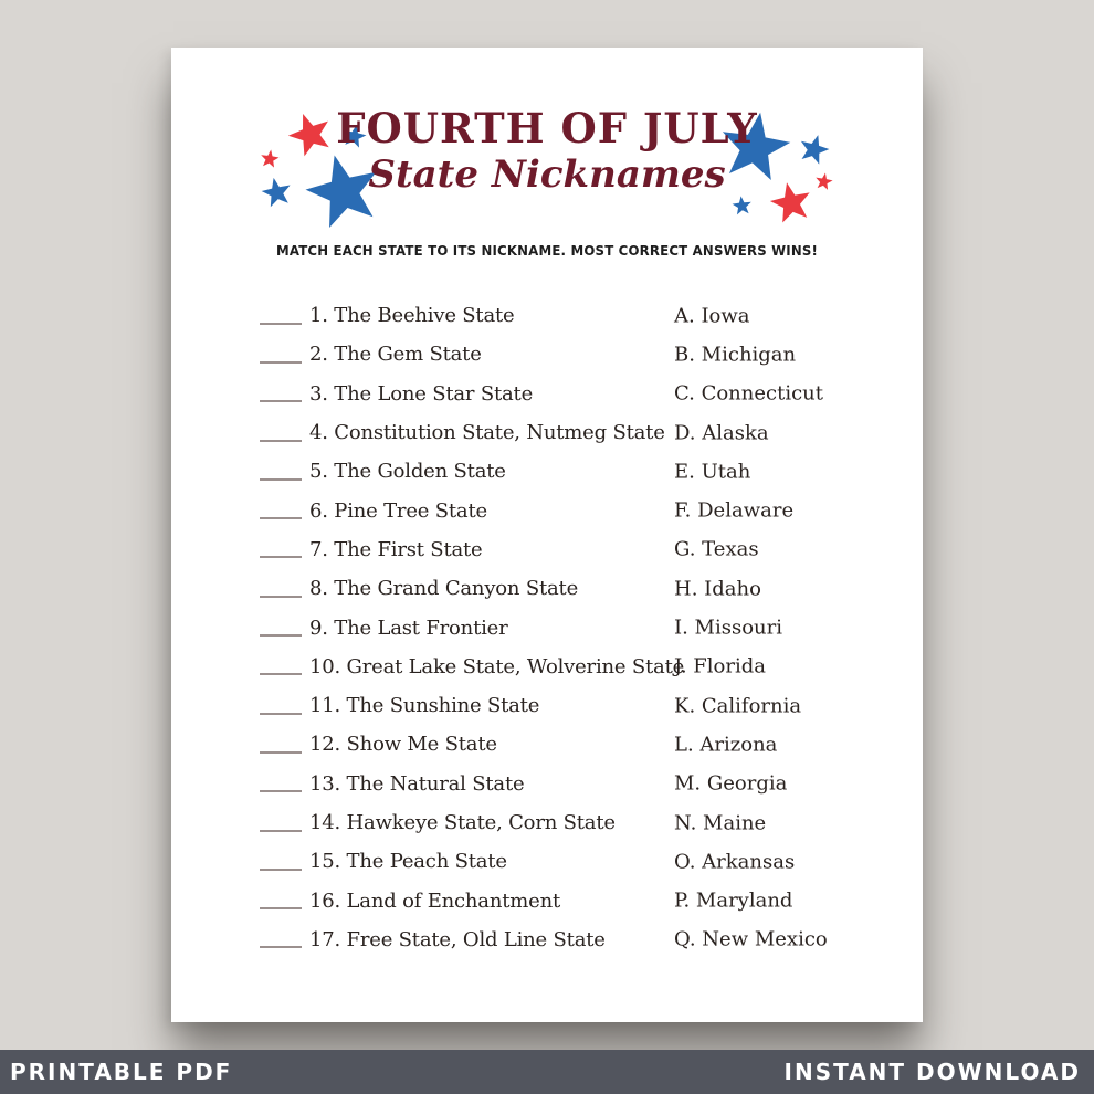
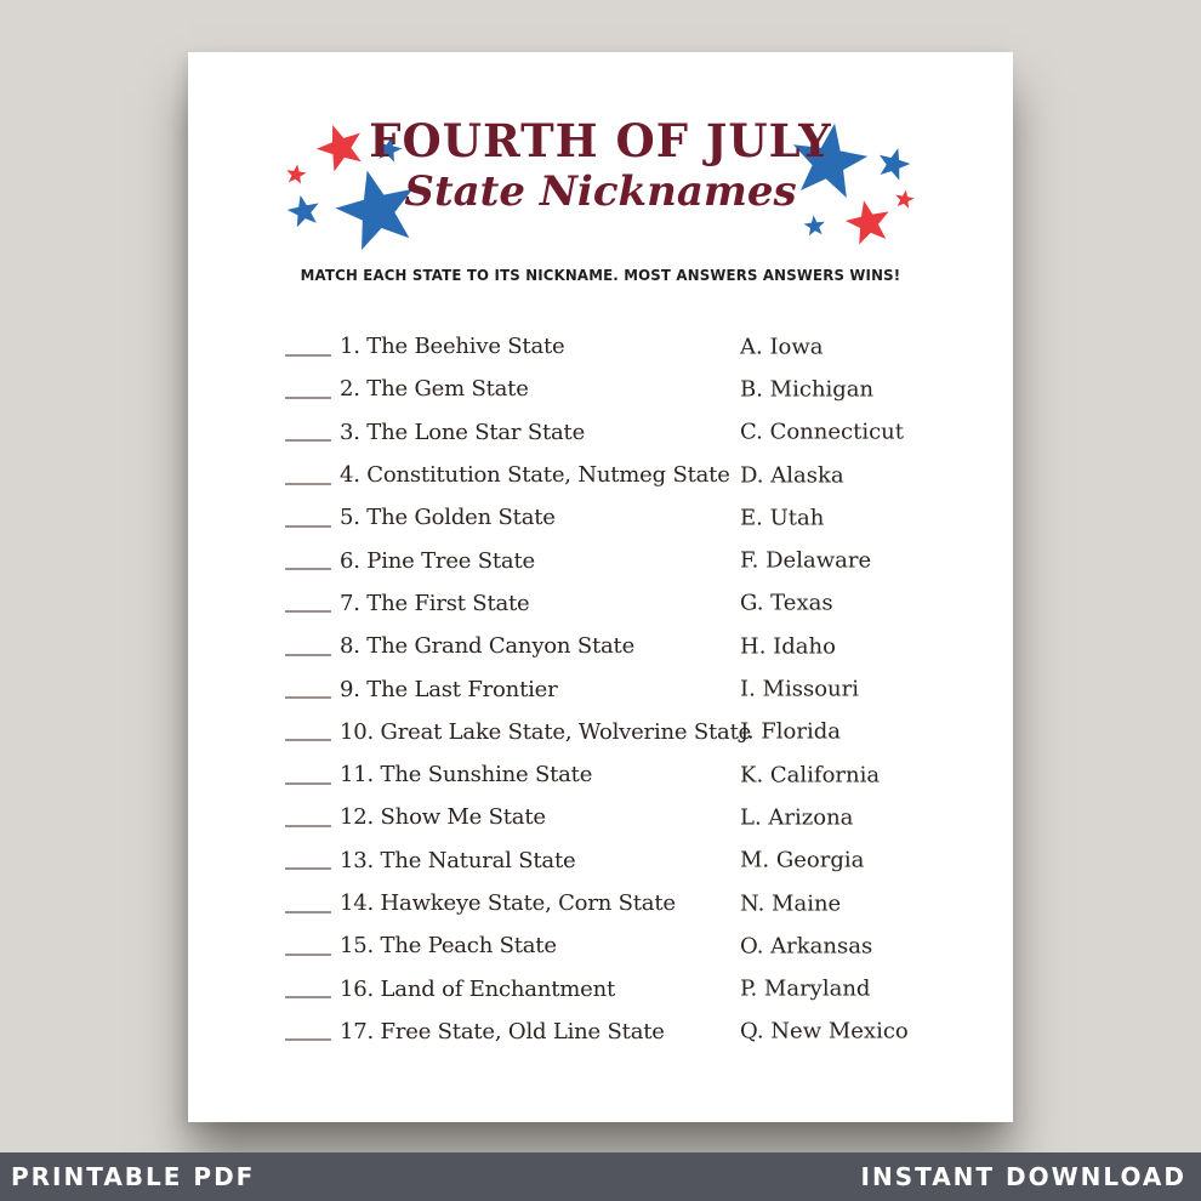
  FOURTH OF JULY
  State Nicknames
- MATCH EACH STATE TO ITS NICKNAME. MOST CORRECT ANSWERS WINS!
+ MATCH EACH STATE TO ITS NICKNAME. MOST ANSWERS ANSWERS WINS!
  1. The Beehive State
  A. Iowa
  2. The Gem State
  B. Michigan
  3. The Lone Star State
  C. Connecticut
  4. Constitution State, Nutmeg State
  D. Alaska
  5. The Golden State
  E. Utah
  6. Pine Tree State
  F. Delaware
  7. The First State
  G. Texas
  8. The Grand Canyon State
  H. Idaho
  9. The Last Frontier
  I. Missouri
  10. Great Lake State, Wolverine State
  J. Florida
  11. The Sunshine State
  K. California
  12. Show Me State
  L. Arizona
  13. The Natural State
  M. Georgia
  14. Hawkeye State, Corn State
  N. Maine
  15. The Peach State
  O. Arkansas
  16. Land of Enchantment
  P. Maryland
  17. Free State, Old Line State
  Q. New Mexico
  PRINTABLE PDF
  INSTANT DOWNLOAD
